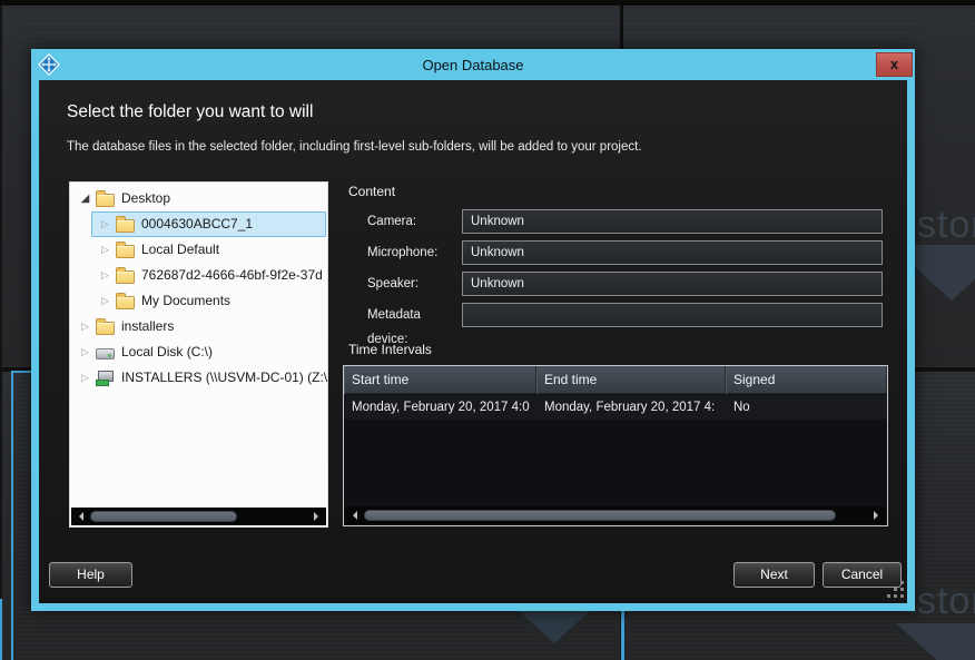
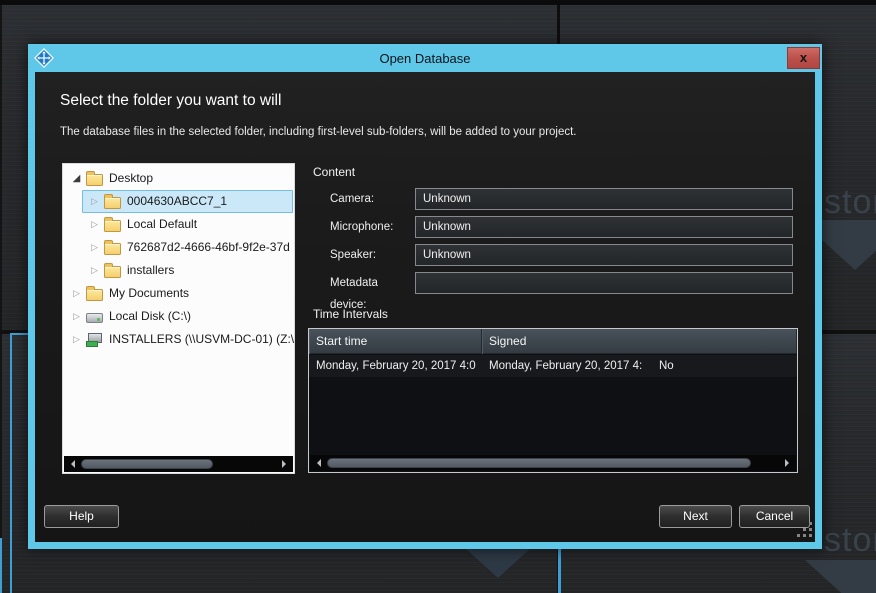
  Open Database
  x
  Select the folder you want to will
  The database files in the selected folder, including first-level sub-folders, will be added to your project.
  ◢
  Desktop
  ▷
  0004630ABCC7_1
  ▷
  Local Default
  ▷
  762687d2-4666-46bf-9f2e-37d
  ▷
- My Documents
+ installers
  ▷
- installers
+ My Documents
  ▷
  Local Disk (C:\)
  ▷
  INSTALLERS (\\USVM-DC-01) (Z:\
  Content
  Camera:
  Unknown
  Microphone:
  Unknown
  Speaker:
  Unknown
  Metadata device:
  Time Intervals
  Start time
- End time
  Signed
  Monday, February 20, 2017 4:0
  Monday, February 20, 2017 4:
  No
  Help
  Next
  Cancel
